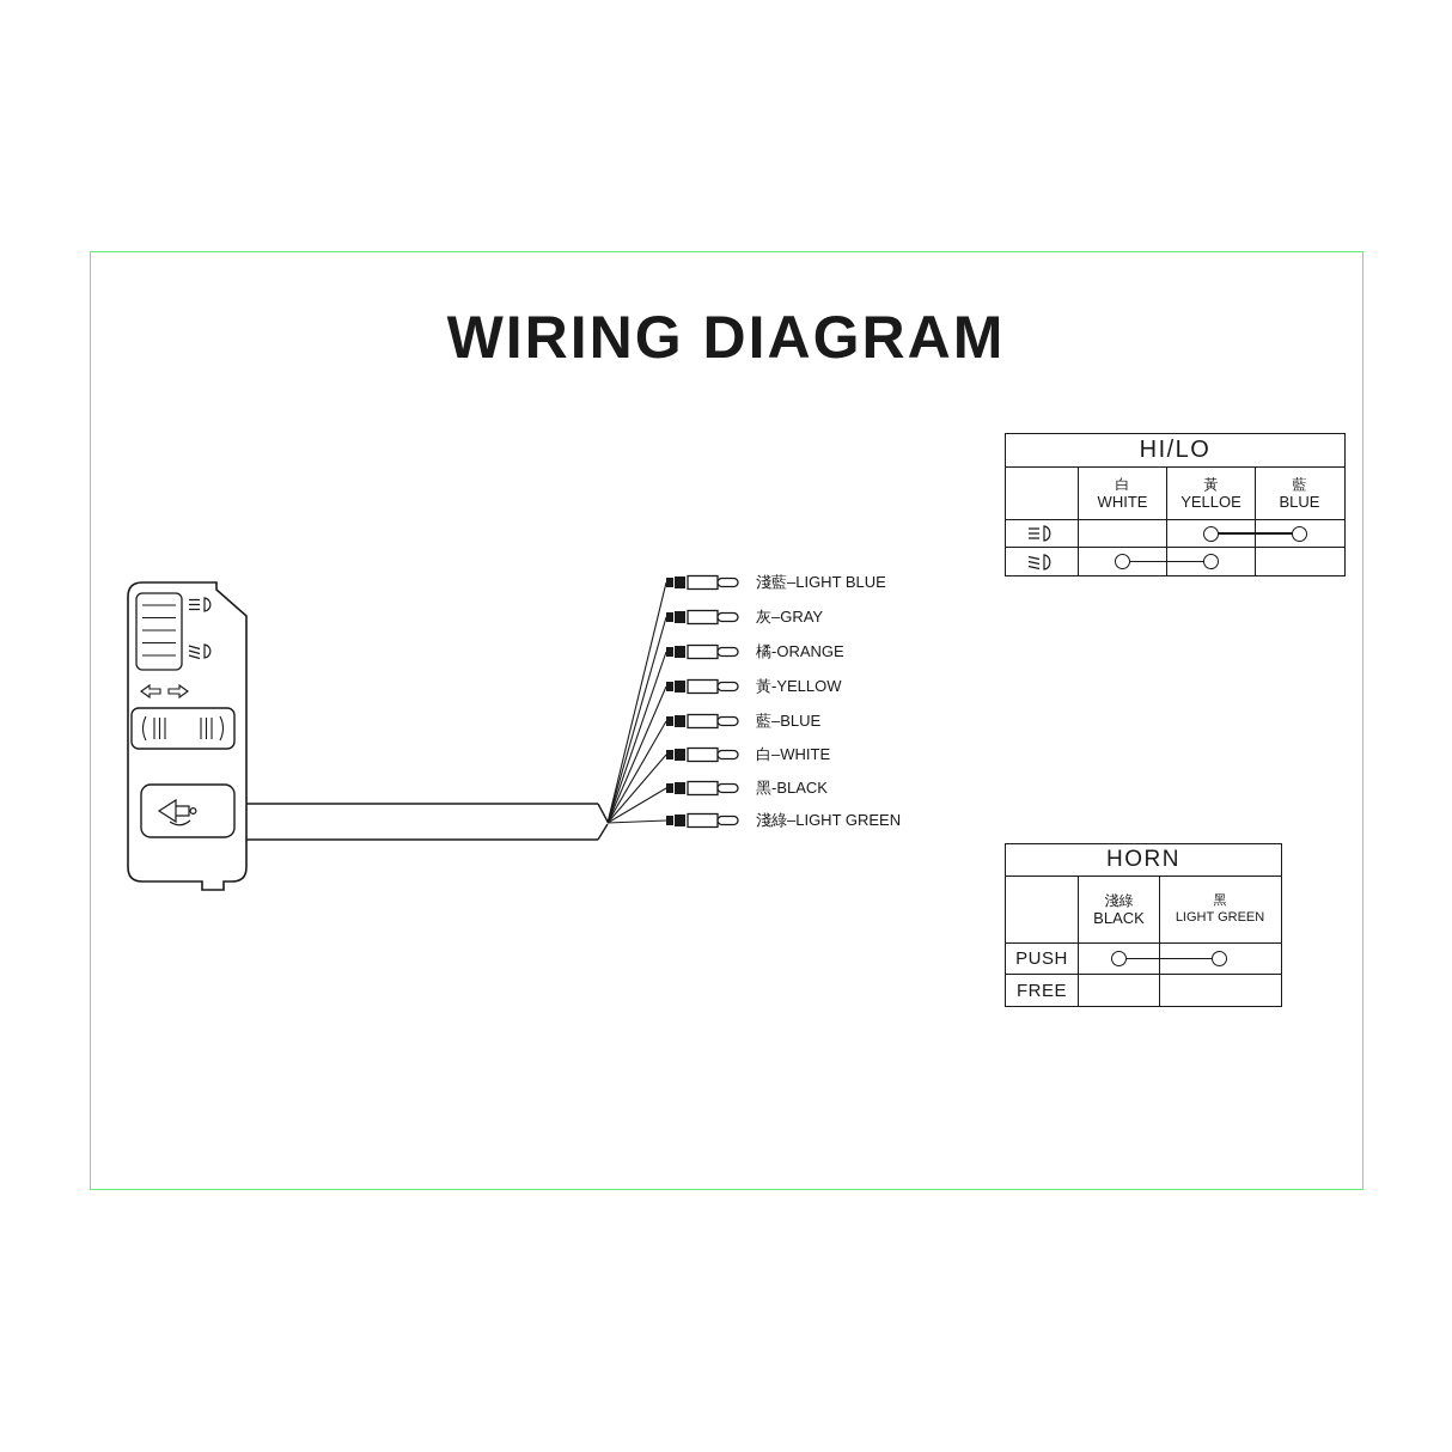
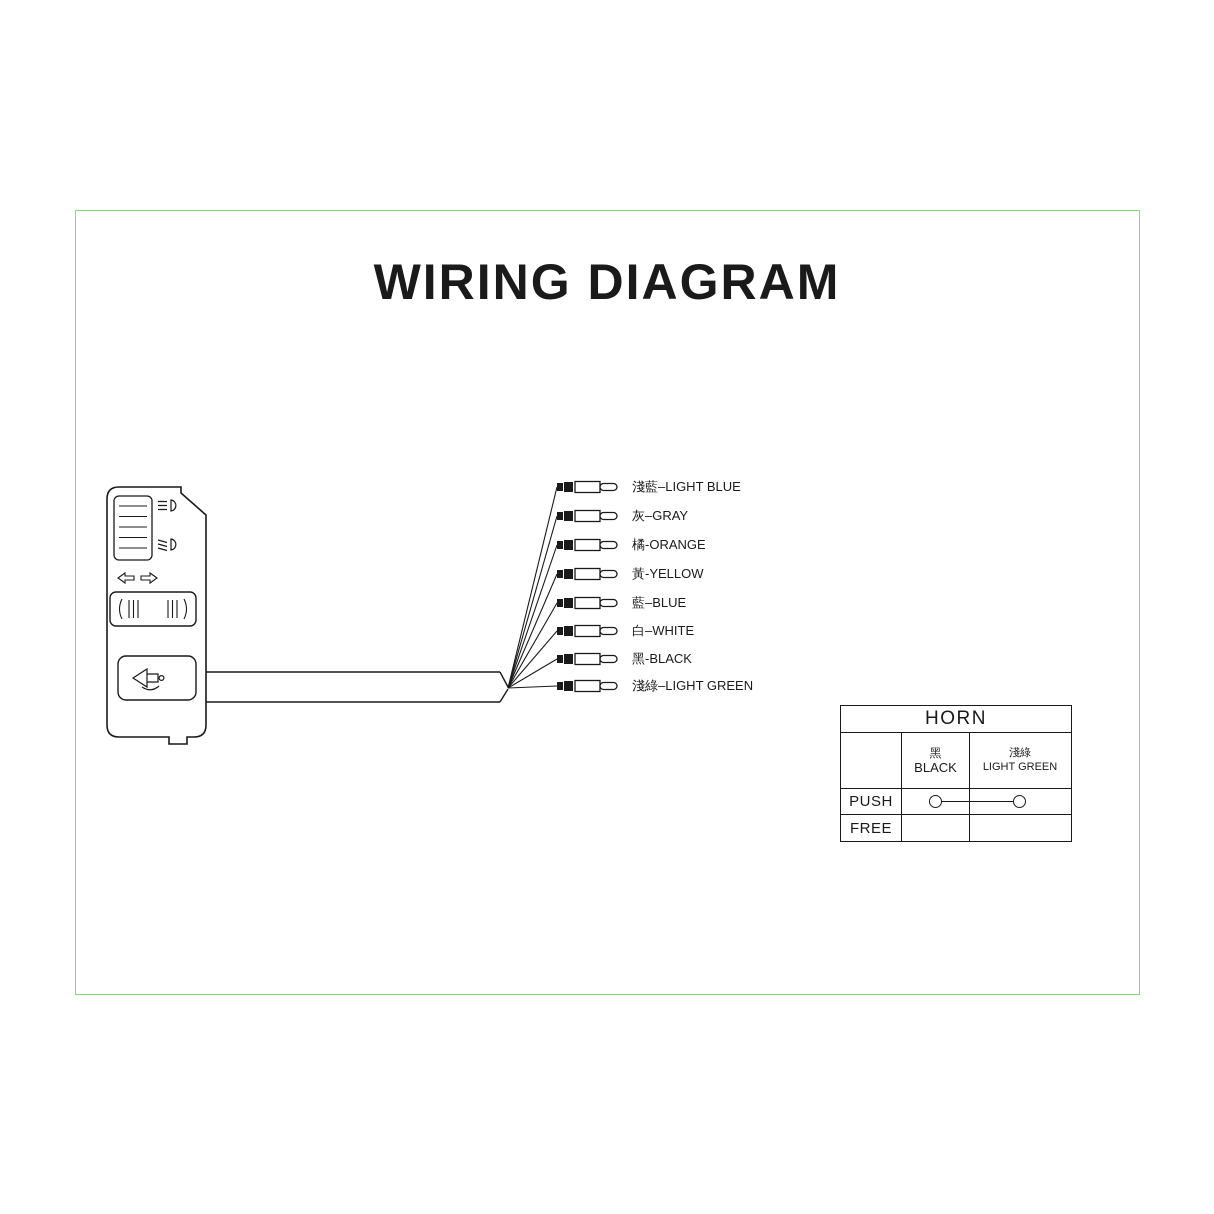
  WIRING DIAGRAM
  淺藍–LIGHT BLUE
  灰–GRAY
  橘-ORANGE
  黃-YELLOW
  藍–BLUE
  白–WHITE
  黑-BLACK
  淺綠–LIGHT GREEN
- HI/LO
- 白
- WHITE
- 黃
- YELLOE
- 藍
- BLUE
  HORN
- 淺綠
+ 黑
  BLACK
- 黑
+ 淺綠
  LIGHT GREEN
  PUSH
  FREE
